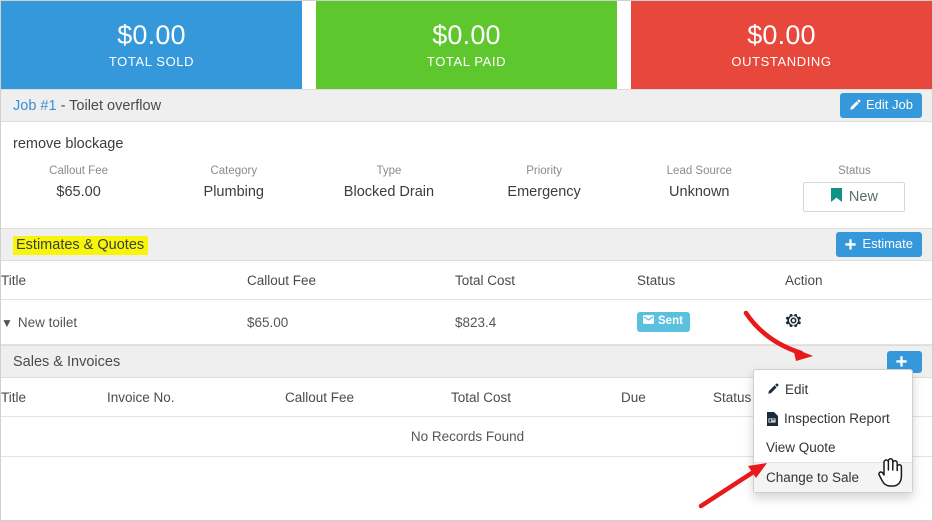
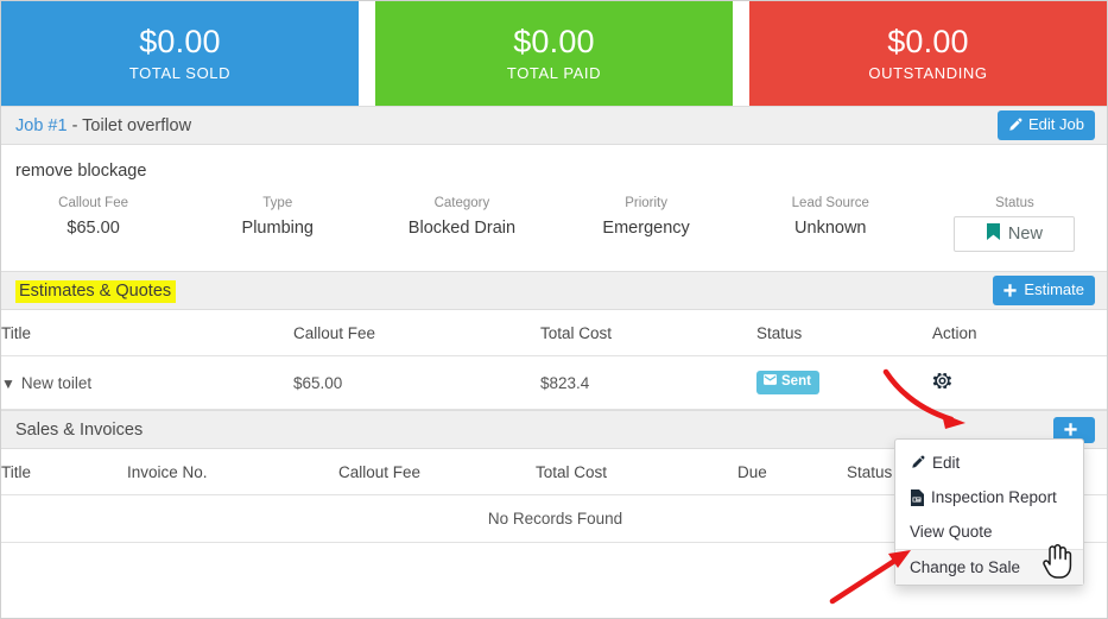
  $0.00
  TOTAL SOLD
  $0.00
  TOTAL PAID
  $0.00
  OUTSTANDING
  Job #1 - Toilet overflow
  Edit Job
  remove blockage
  Callout Fee
  $65.00
- Category
+ Type
  Plumbing
- Type
+ Category
  Blocked Drain
  Priority
  Emergency
  Lead Source
  Unknown
  Status
  New
  Estimates & Quotes
  Estimate
  Title	Callout Fee	Total Cost	Status	Action
  ▼ New toilet	$65.00	$823.4	Sent
  Sales & Invoices
  Title	Invoice No.	Callout Fee	Total Cost	Due	Status
  No Records Found
  Edit
  Inspection Report
  View Quote
  Change to Sale
